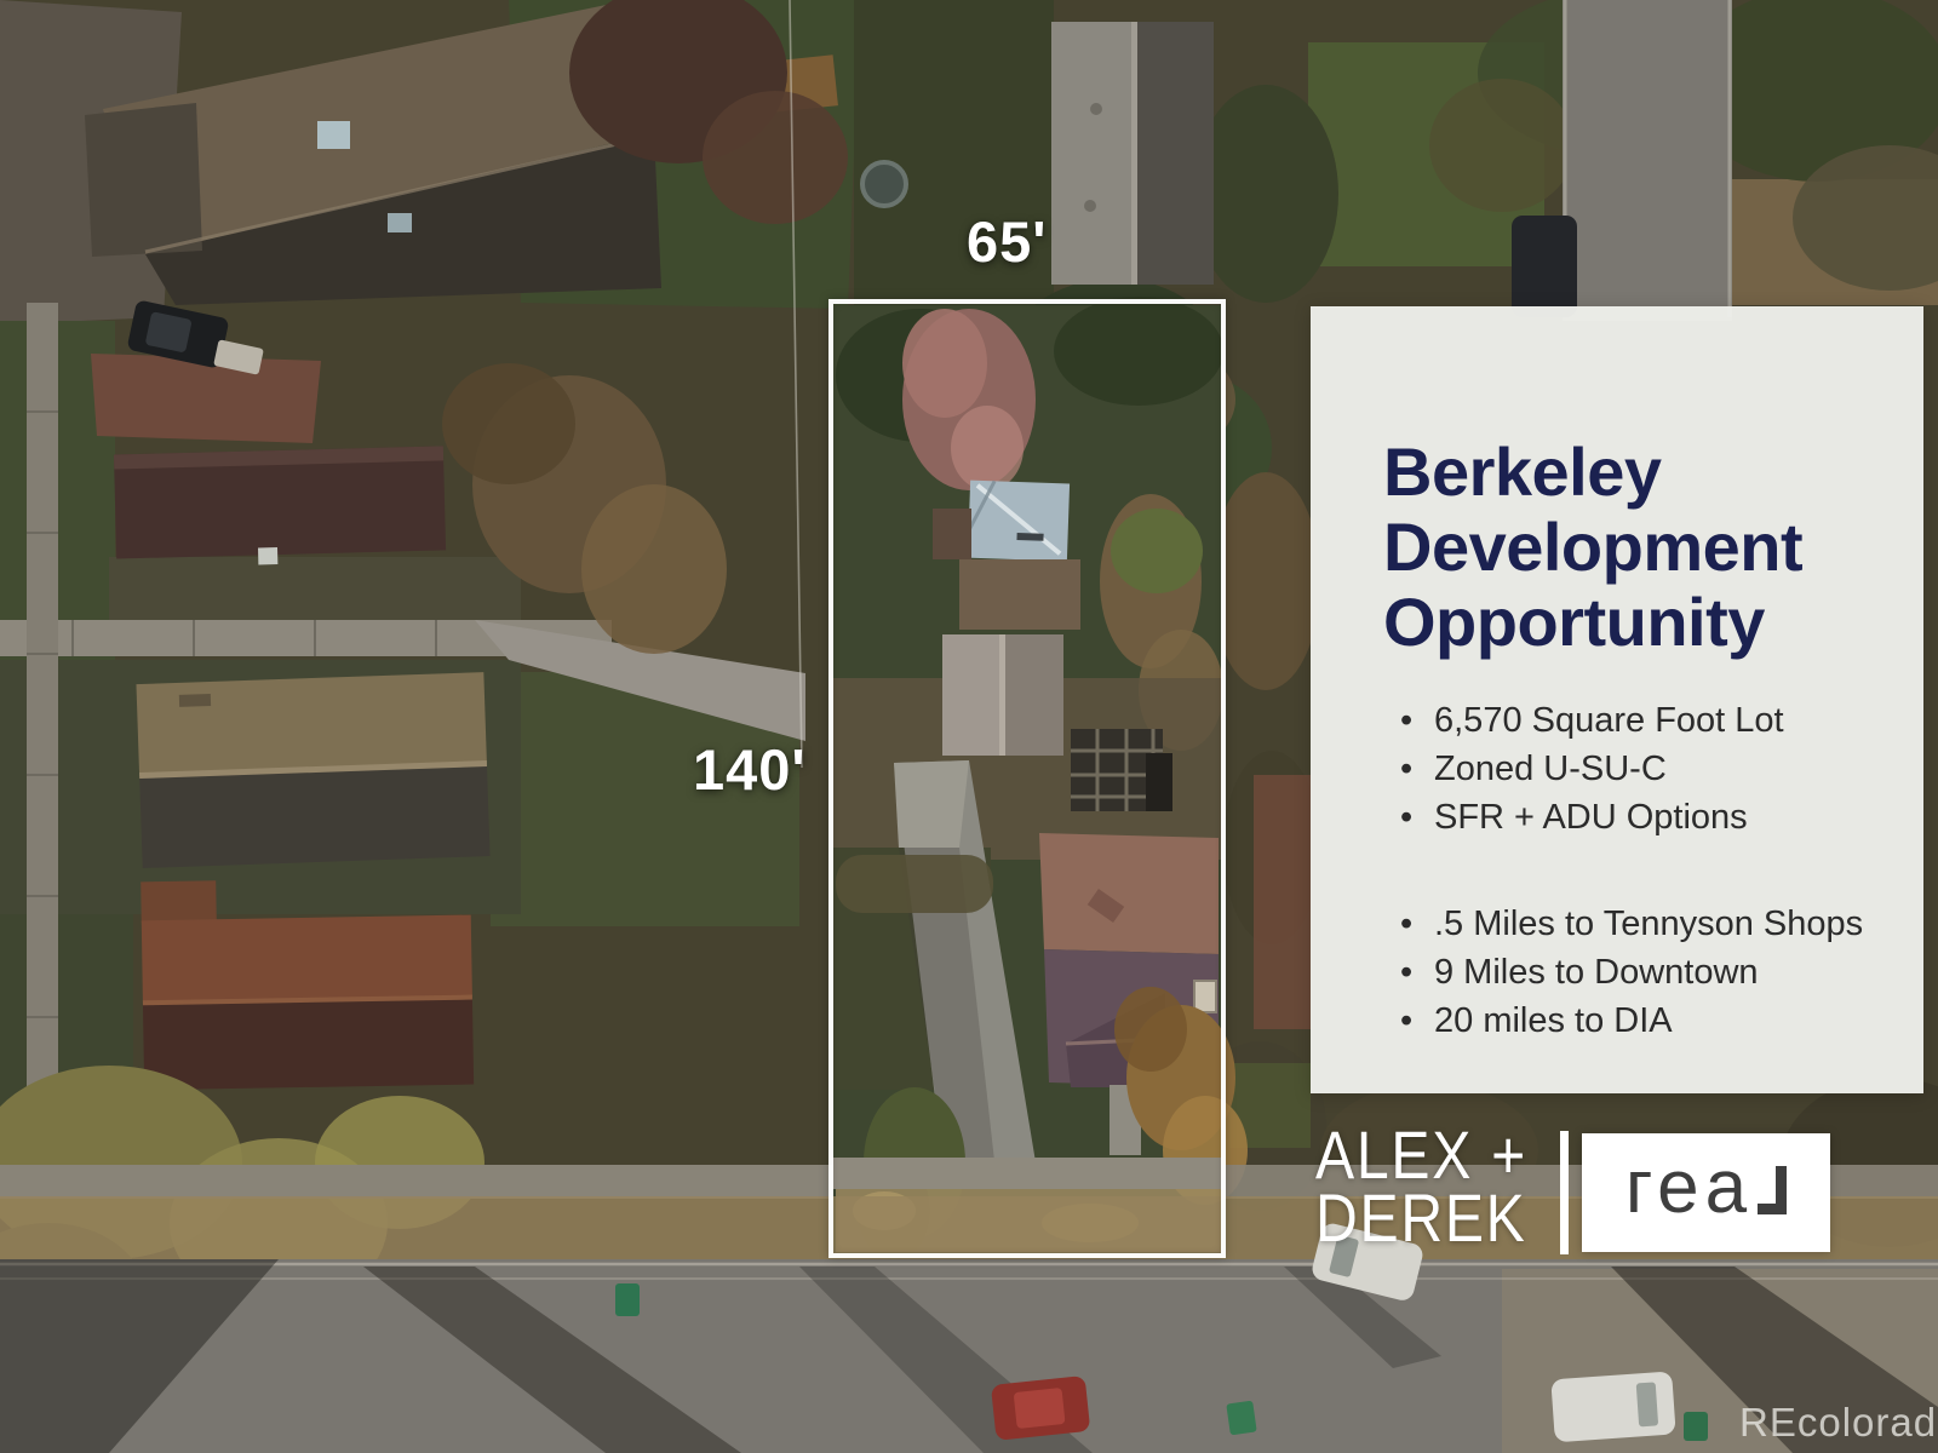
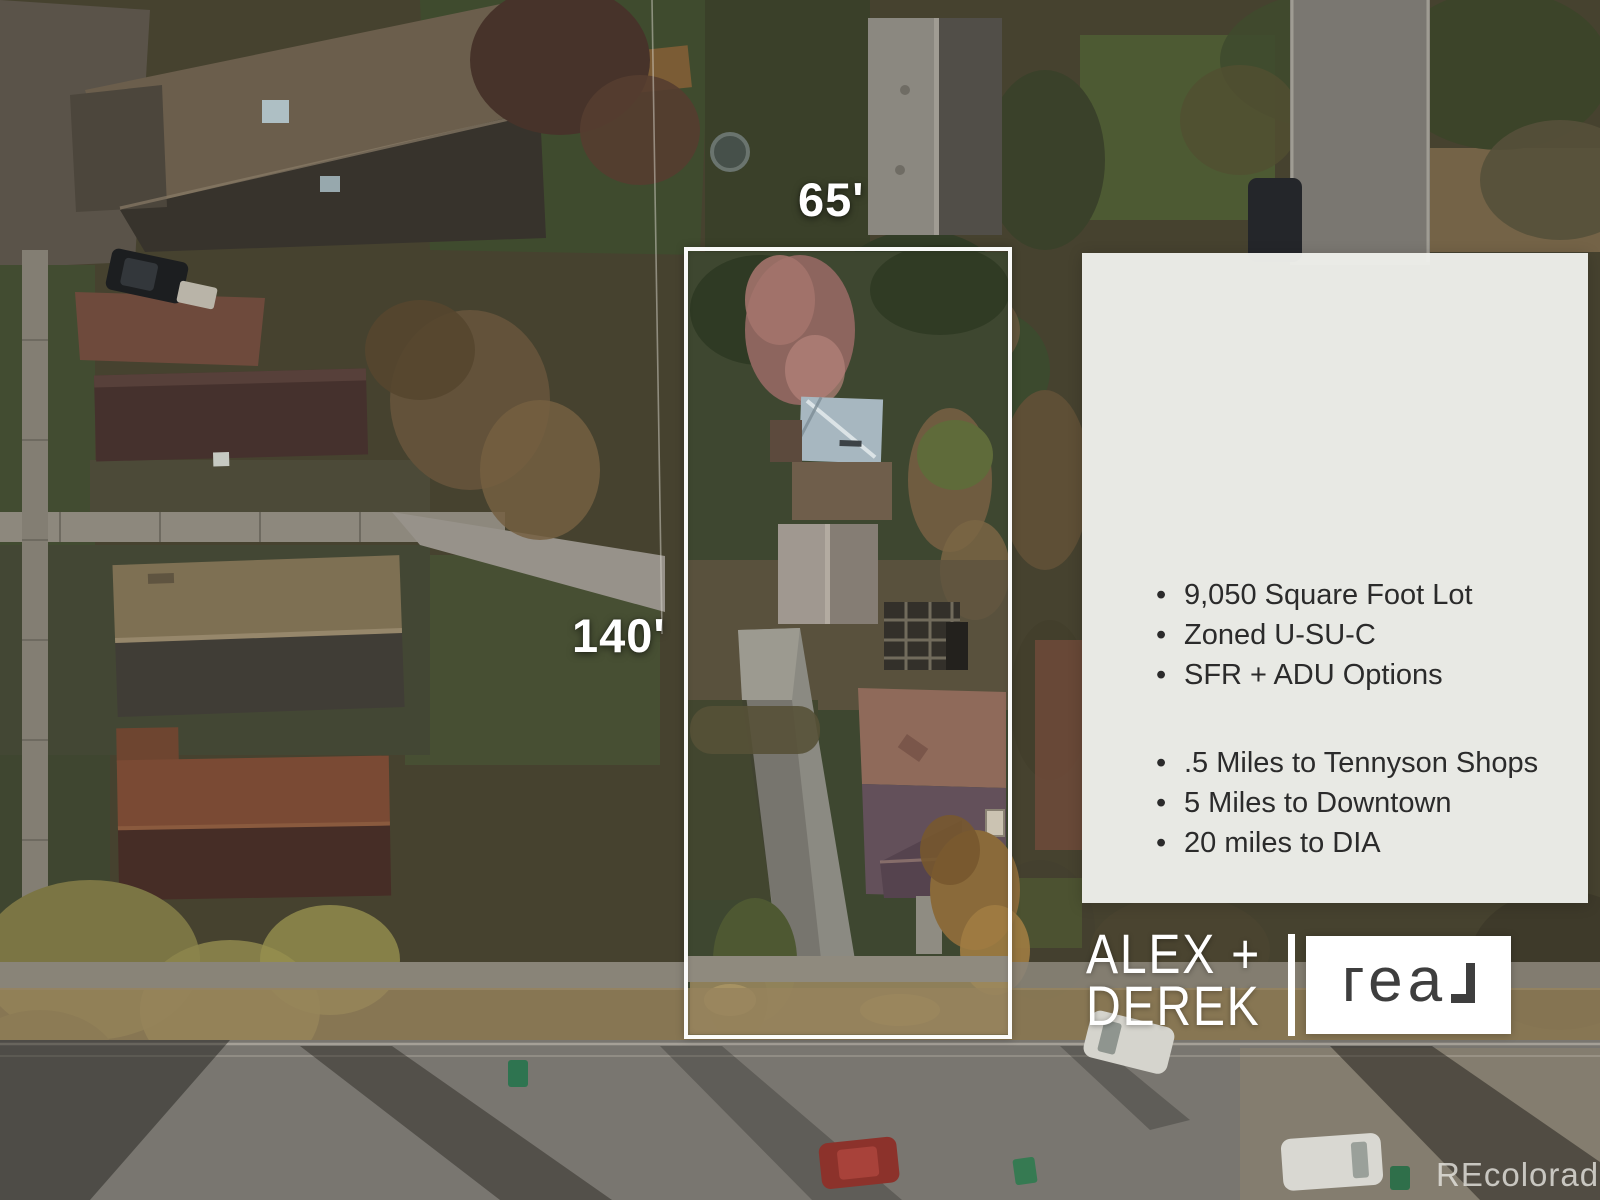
  65'
  140'
- Berkeley
- Development
- Opportunity
- 6,570 Square Foot Lot
+ 9,050 Square Foot Lot
  Zoned U-SU-C
  SFR + ADU Options
  .5 Miles to Tennyson Shops
- 9 Miles to Downtown
+ 5 Miles to Downtown
  20 miles to DIA
  ALEX +
  DEREK
  геа
  REcolorad
